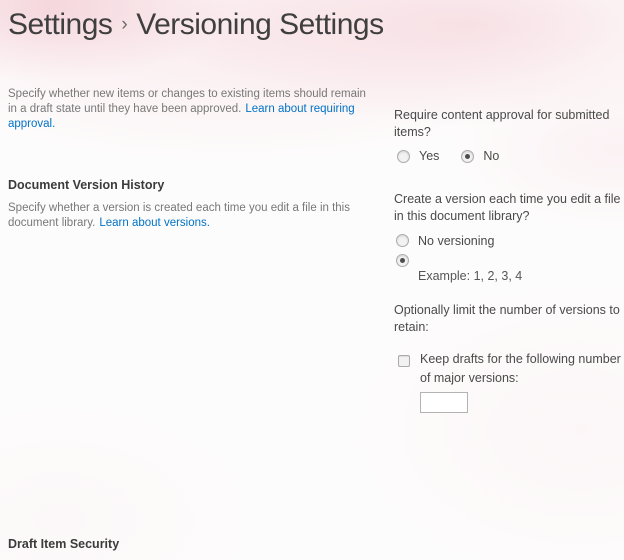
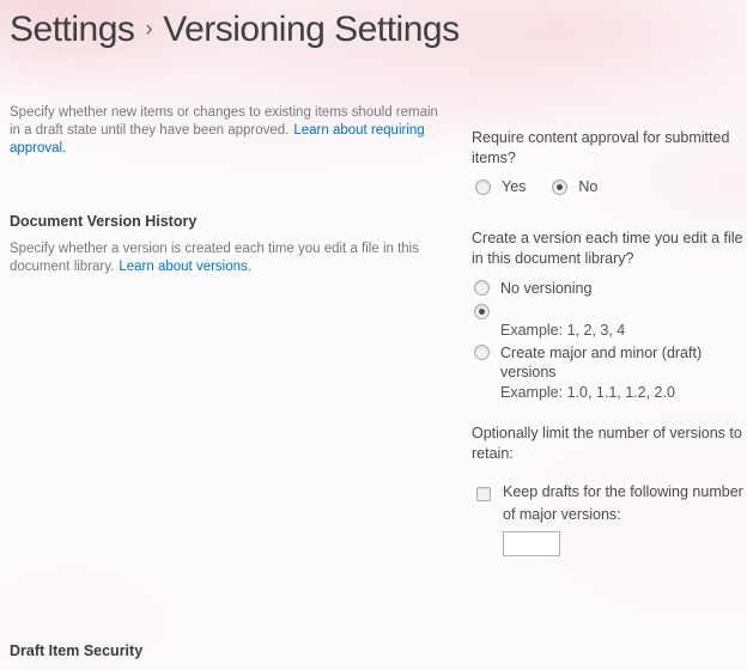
  Settings › Versioning Settings
  Specify whether new items or changes to existing items should remain in a draft state until they have been approved. Learn about requiring approval.
  Require content approval for submitted items?
  Yes
  No
  Document Version History
  Specify whether a version is created each time you edit a file in this document library. Learn about versions.
  Create a version each time you edit a file in this document library?
  No versioning
  Example: 1, 2, 3, 4
+ Create major and minor (draft) versions
+ Example: 1.0, 1.1, 1.2, 2.0
  Optionally limit the number of versions to retain:
  Keep drafts for the following number of major versions:
  Draft Item Security
